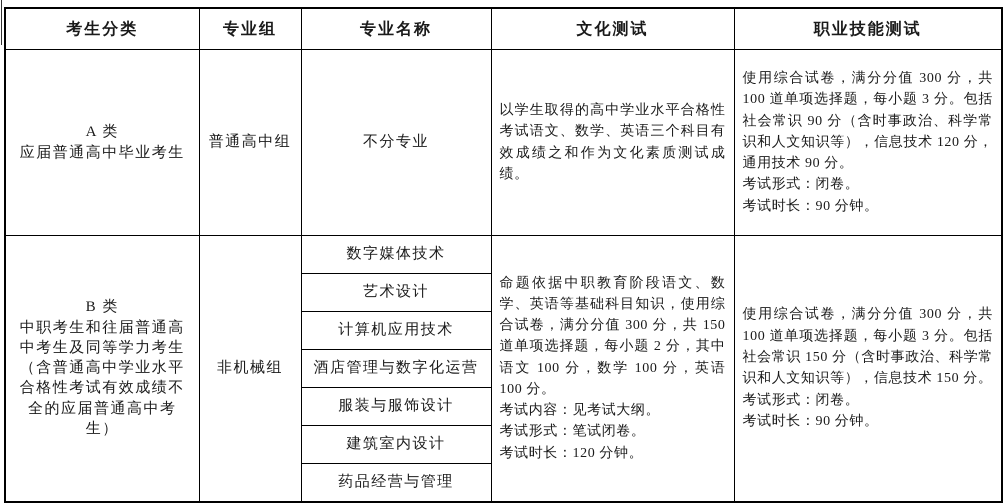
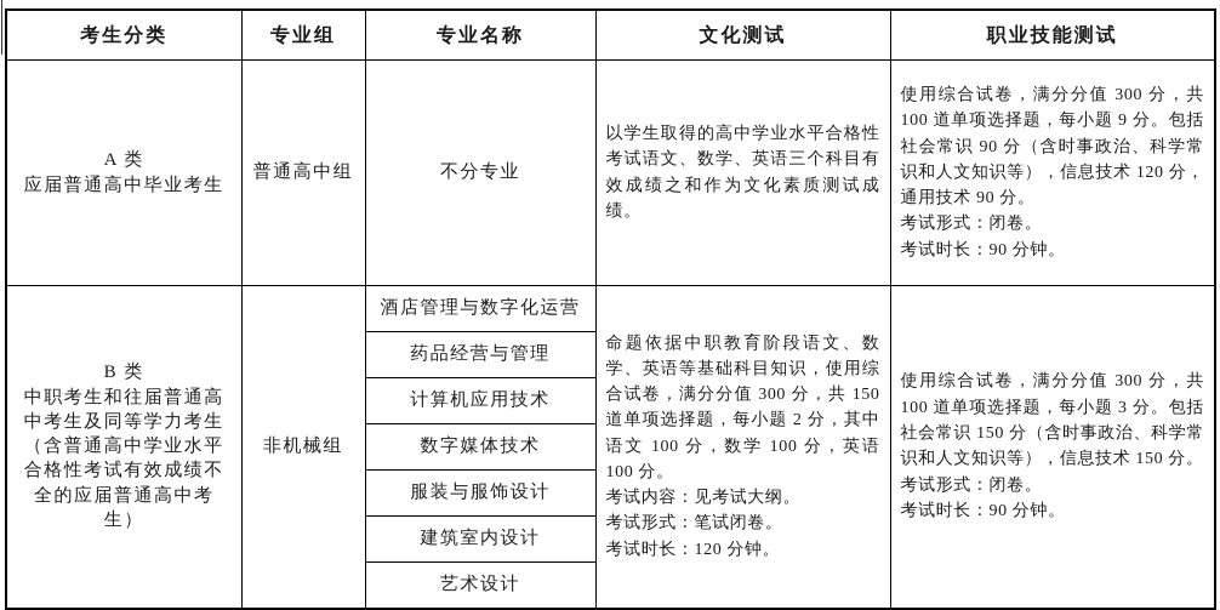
  考生分类	专业组	专业名称	文化测试	职业技能测试
- A 类 应届普通高中毕业考生	普通高中组	不分专业	以学生取得的高中学业水平合格性考试语文、数学、英语三个科目有效成绩之和作为文化素质测试成绩。	使用综合试卷，满分分值 300 分，共 100 道单项选择题，每小题 3 分。包括社会常识 90 分（含时事政治、科学常识和人文知识等），信息技术 120 分，通用技术 90 分。 考试形式：闭卷。 考试时长：90 分钟。
+ A 类 应届普通高中毕业考生	普通高中组	不分专业	以学生取得的高中学业水平合格性考试语文、数学、英语三个科目有效成绩之和作为文化素质测试成绩。	使用综合试卷，满分分值 300 分，共 100 道单项选择题，每小题 9 分。包括社会常识 90 分（含时事政治、科学常识和人文知识等），信息技术 120 分，通用技术 90 分。 考试形式：闭卷。 考试时长：90 分钟。
- B 类 中职考生和往届普通高中考生及同等学力考生（含普通高中学业水平合格性考试有效成绩不全的应届普通高中考生）	非机械组	数字媒体技术	命题依据中职教育阶段语文、数学、英语等基础科目知识，使用综合试卷，满分分值 300 分，共 150 道单项选择题，每小题 2 分，其中语文 100 分，数学 100 分，英语 100 分。 考试内容：见考试大纲。 考试形式：笔试闭卷。 考试时长：120 分钟。	使用综合试卷，满分分值 300 分，共 100 道单项选择题，每小题 3 分。包括社会常识 150 分（含时事政治、科学常识和人文知识等），信息技术 150 分。 考试形式：闭卷。 考试时长：90 分钟。
+ B 类 中职考生和往届普通高中考生及同等学力考生（含普通高中学业水平合格性考试有效成绩不全的应届普通高中考生）	非机械组	酒店管理与数字化运营	命题依据中职教育阶段语文、数学、英语等基础科目知识，使用综合试卷，满分分值 300 分，共 150 道单项选择题，每小题 2 分，其中语文 100 分，数学 100 分，英语 100 分。 考试内容：见考试大纲。 考试形式：笔试闭卷。 考试时长：120 分钟。	使用综合试卷，满分分值 300 分，共 100 道单项选择题，每小题 3 分。包括社会常识 150 分（含时事政治、科学常识和人文知识等），信息技术 150 分。 考试形式：闭卷。 考试时长：90 分钟。
- 艺术设计
+ 药品经营与管理
  计算机应用技术
- 酒店管理与数字化运营
+ 数字媒体技术
  服装与服饰设计
  建筑室内设计
- 药品经营与管理
+ 艺术设计
